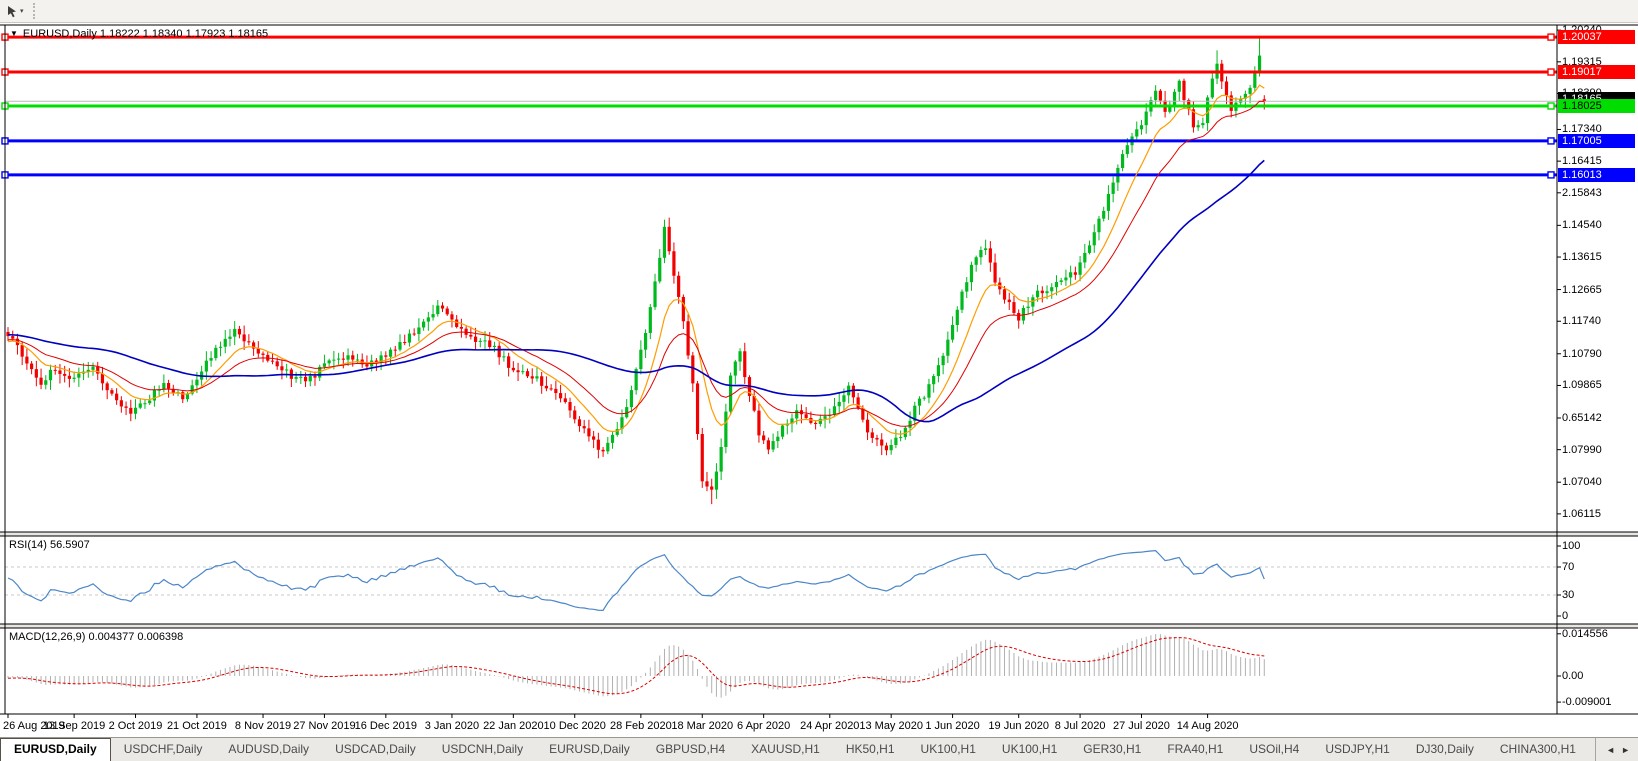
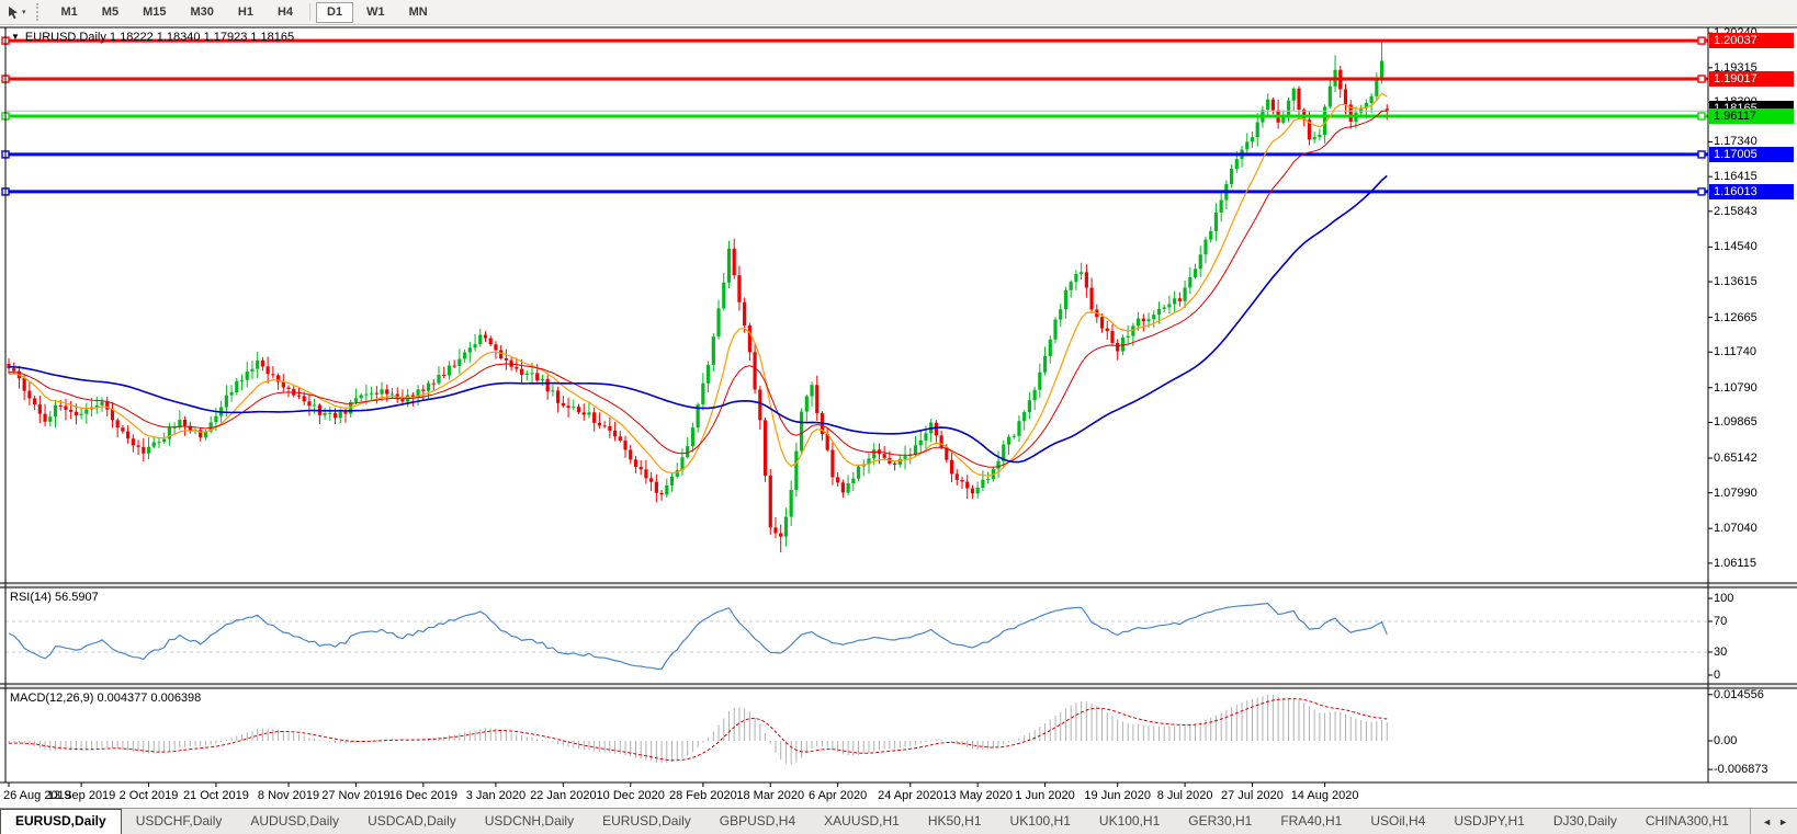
+ M1
+ M5
+ M15
+ M30
+ H1
+ H4
+ D1
+ W1
+ MN
  ▼
  EURUSD,Daily 1.18222 1.18340 1.17923 1.18165
  RSI(14) 56.5907
  MACD(12,26,9) 0.004377 0.006398
  1.19315
  1.17340
  1.16415
  2.15843
  1.14540
  1.13615
  1.12665
  1.11740
  1.10790
  1.09865
  0.65142
  1.07990
  1.07040
  1.06115
  100
  70
  30
  0
  0.014556
  0.00
- -0.009001
+ -0.006873
  1.20037
  1.19017
- 1.18025
+ 1.96117
  1.17005
  1.16013
  26 Aug 2019
  13 Sep 2019
  2 Oct 2019
  21 Oct 2019
  8 Nov 2019
  27 Nov 2019
  16 Dec 2019
  3 Jan 2020
  22 Jan 2020
  10 Dec 2020
  28 Feb 2020
  18 Mar 2020
  6 Apr 2020
  24 Apr 2020
  13 May 2020
  1 Jun 2020
  19 Jun 2020
  8 Jul 2020
  27 Jul 2020
  14 Aug 2020
  EURUSD,Daily
  USDCHF,Daily
  AUDUSD,Daily
  USDCAD,Daily
  USDCNH,Daily
  EURUSD,Daily
  GBPUSD,H4
  XAUUSD,H1
  HK50,H1
  UK100,H1
  UK100,H1
  GER30,H1
  FRA40,H1
  USOil,H4
  USDJPY,H1
  DJ30,Daily
  CHINA300,H1
  ◄
  ►
